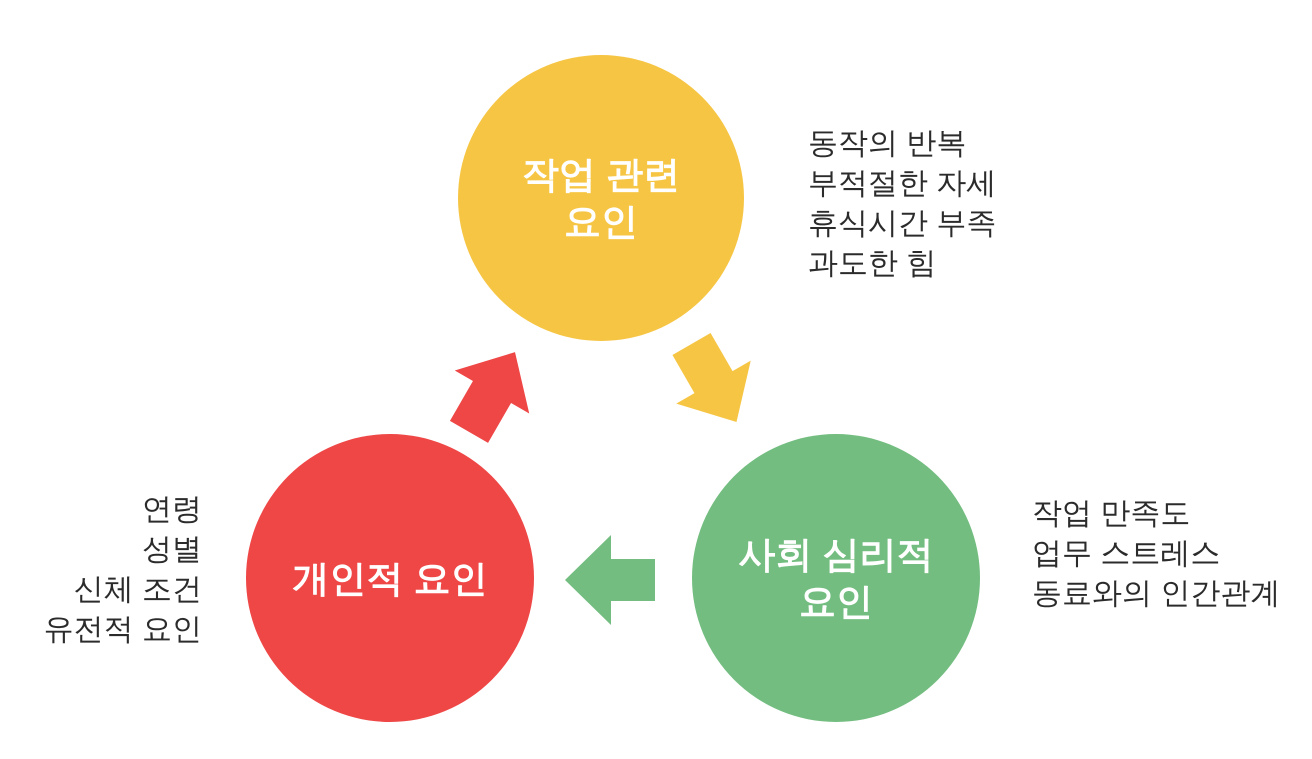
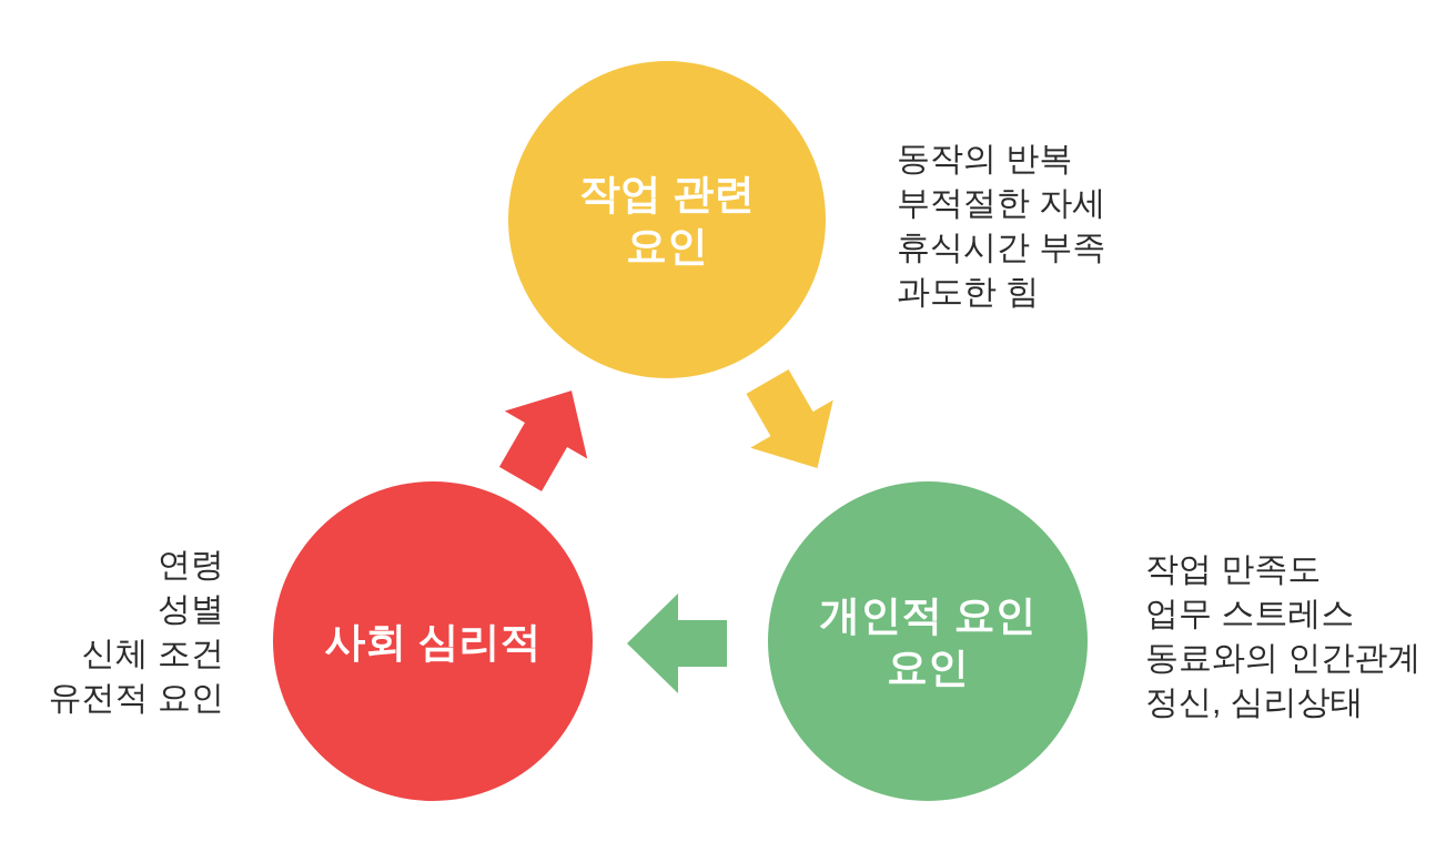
  작업 관련
  요인
- 사회 심리적
+ 개인적 요인
  요인
- 개인적 요인
+ 사회 심리적
  동작의 반복
  부적절한 자세
  휴식시간 부족
  과도한 힘
  작업 만족도
  업무 스트레스
  동료와의 인간관계
+ 정신, 심리상태
  연령
  성별
  신체 조건
  유전적 요인
